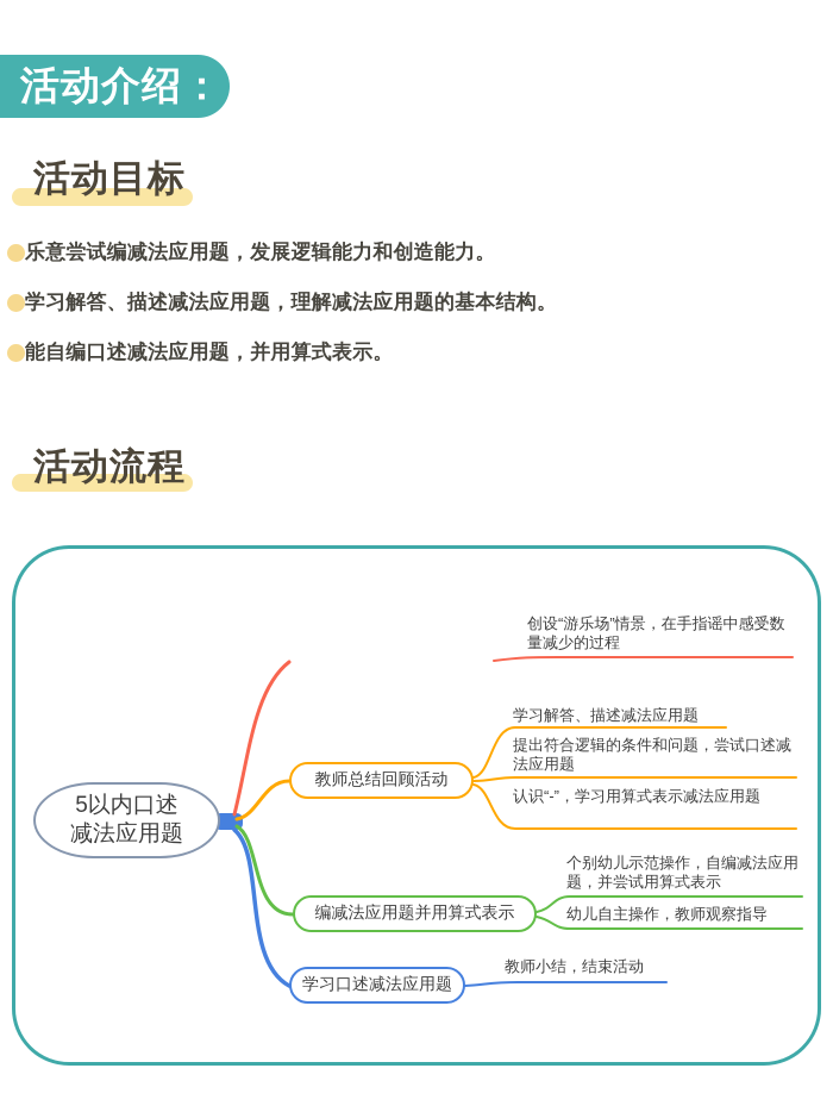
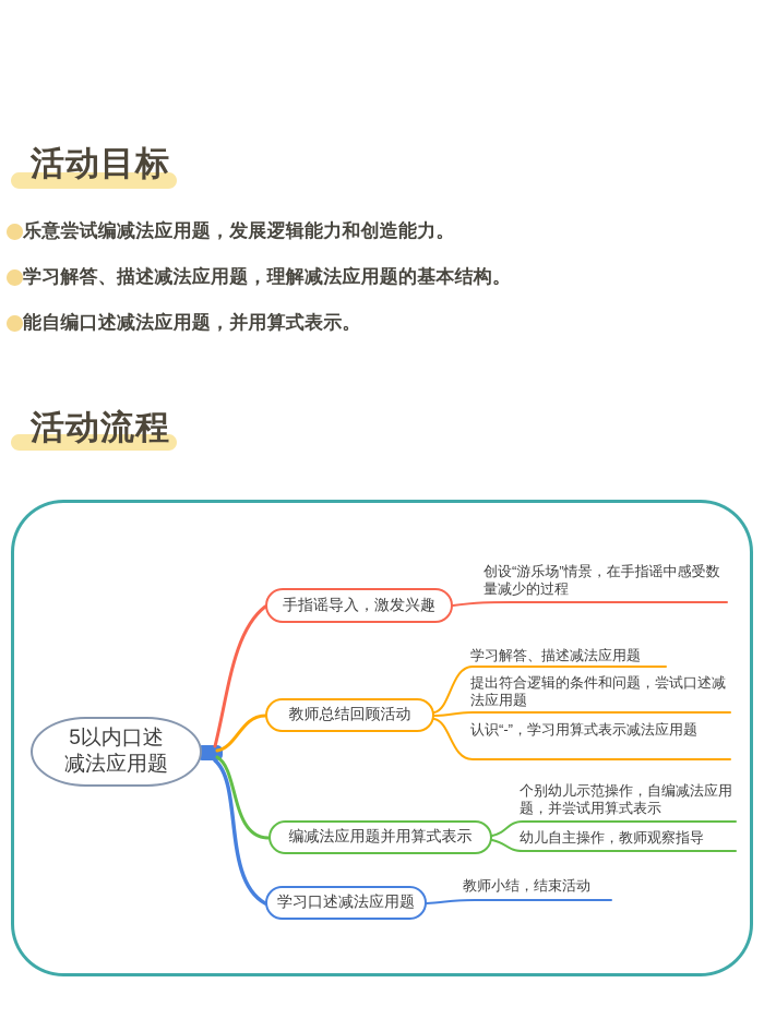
- 活动介绍：
  活动目标
  乐意尝试编减法应用题，发展逻辑能力和创造能力。
  学习解答、描述减法应用题，理解减法应用题的基本结构。
  能自编口述减法应用题，并用算式表示。
  活动流程
  5以内口述
  减法应用题
+ 手指谣导入，激发兴趣
  教师总结回顾活动
  编减法应用题并用算式表示
  学习口述减法应用题
  创设“游乐场”情景，在手指谣中感受数量减少的过程
  学习解答、描述减法应用题
  提出符合逻辑的条件和问题，尝试口述减法应用题
  认识“-”，学习用算式表示减法应用题
  个别幼儿示范操作，自编减法应用题，并尝试用算式表示
  幼儿自主操作，教师观察指导
  教师小结，结束活动
